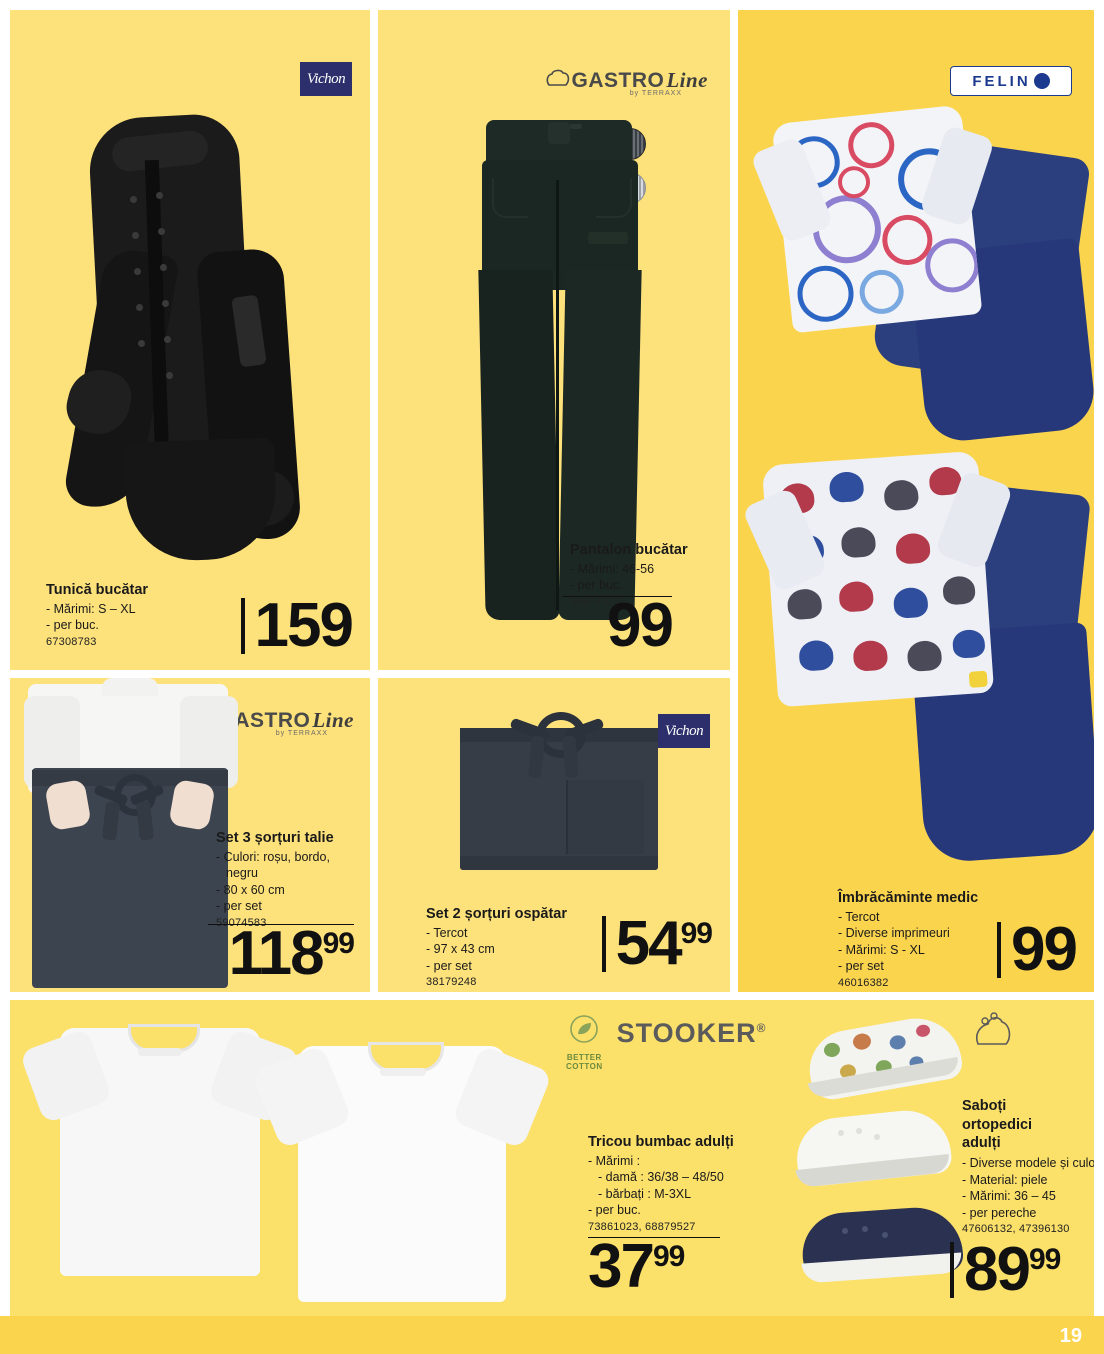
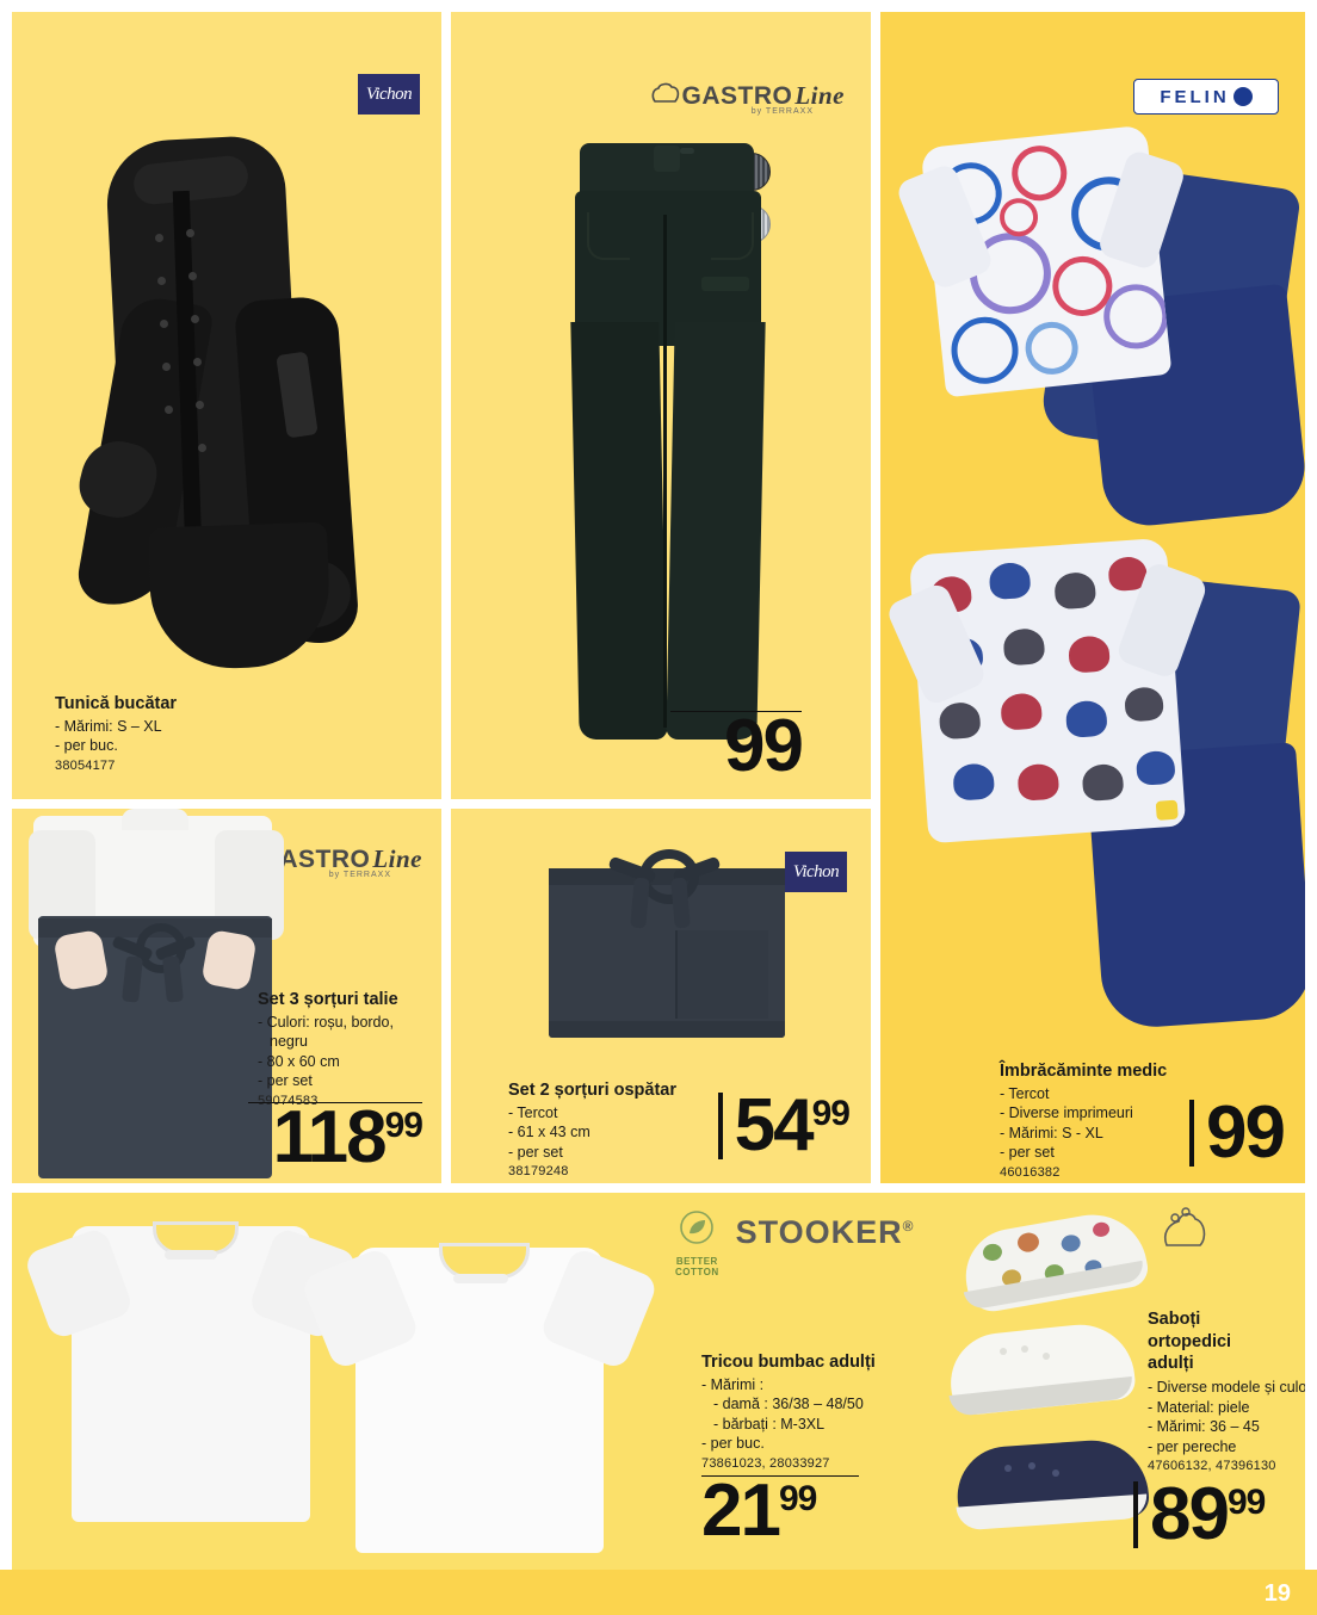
  Vichon
  Tunică bucătar
  - Mărimi: S – XL
  - per buc.
- 67308783
+ 38054177
- 159
  GASTRO
  Line
- Pantalon bucătar
- - Mărimi: 46-56
  99
  FELIN
  Îmbrăcăminte medic
  - Tercot
  - Diverse imprimeuri
  - Mărimi: S - XL
  - per set
  46016382
  99
  ASTRO
  Line
  Set 3 șorțuri talie
  - Culori: roșu, bordo,
  negru
  - 80 x 60 cm
  - per set
  59074583
  118
  99
  Vichon
  Set 2 șorțuri ospătar
  - Tercot
- - 97 x 43 cm
+ - 61 x 43 cm
  - per set
  38179248
  54
  99
  BETTER
  COTTON
  STOOKER®
  Tricou bumbac adulți
  - Mărimi :
  - damă : 36/38 – 48/50
  - bărbați : M-3XL
  - per buc.
- 73861023, 68879527
+ 73861023, 28033927
- 37
+ 21
  99
  Saboți
  ortopedici
  adulți
  - Diverse modele și culo
  - Material: piele
  - Mărimi: 36 – 45
  - per pereche
  47606132, 47396130
  89
  99
  19
